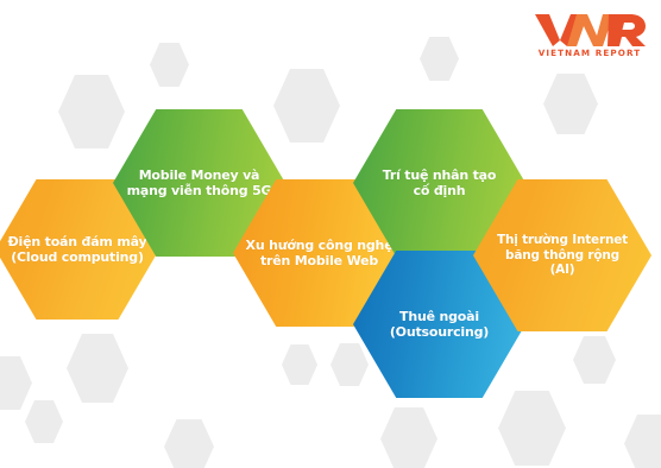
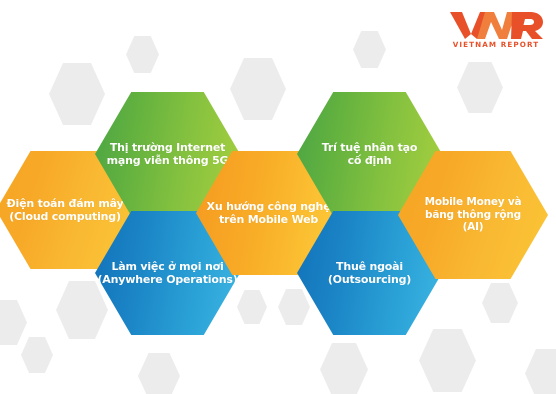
  VIETNAM REPORT
  Điện toán đám mây
  (Cloud computing)
- Mobile Money và
+ Thị trường Internet
  mạng viễn thông 5G
+ Làm việc ở mọi nơi
+ (Anywhere Operations)
  Xu hướng công nghệ
  trên Mobile Web
  Trí tuệ nhân tạo
  cố định
  Thuê ngoài
  (Outsourcing)
- Thị trường Internet
+ Mobile Money và
  băng thông rộng
  (AI)
